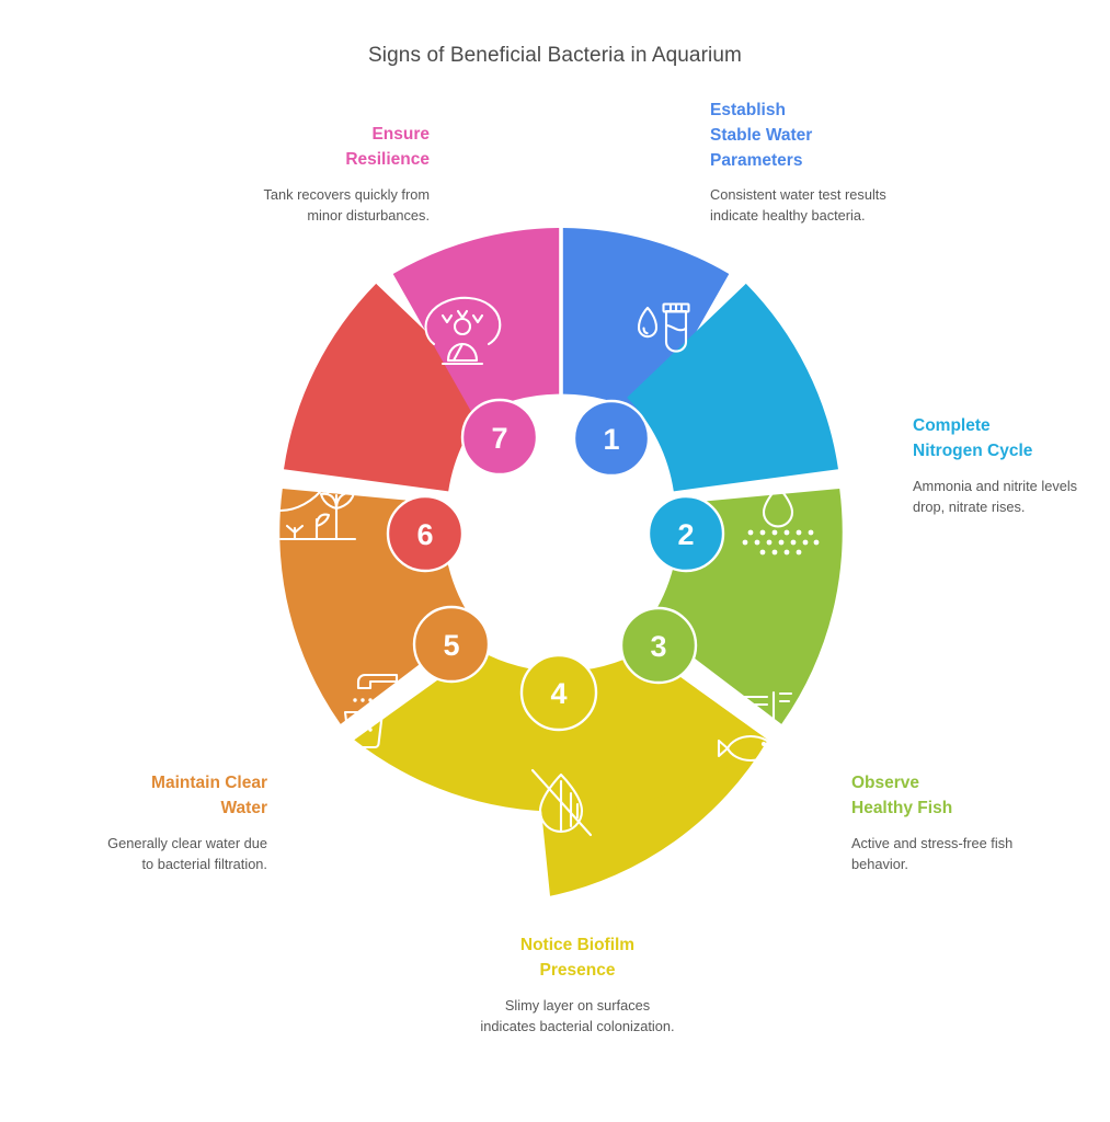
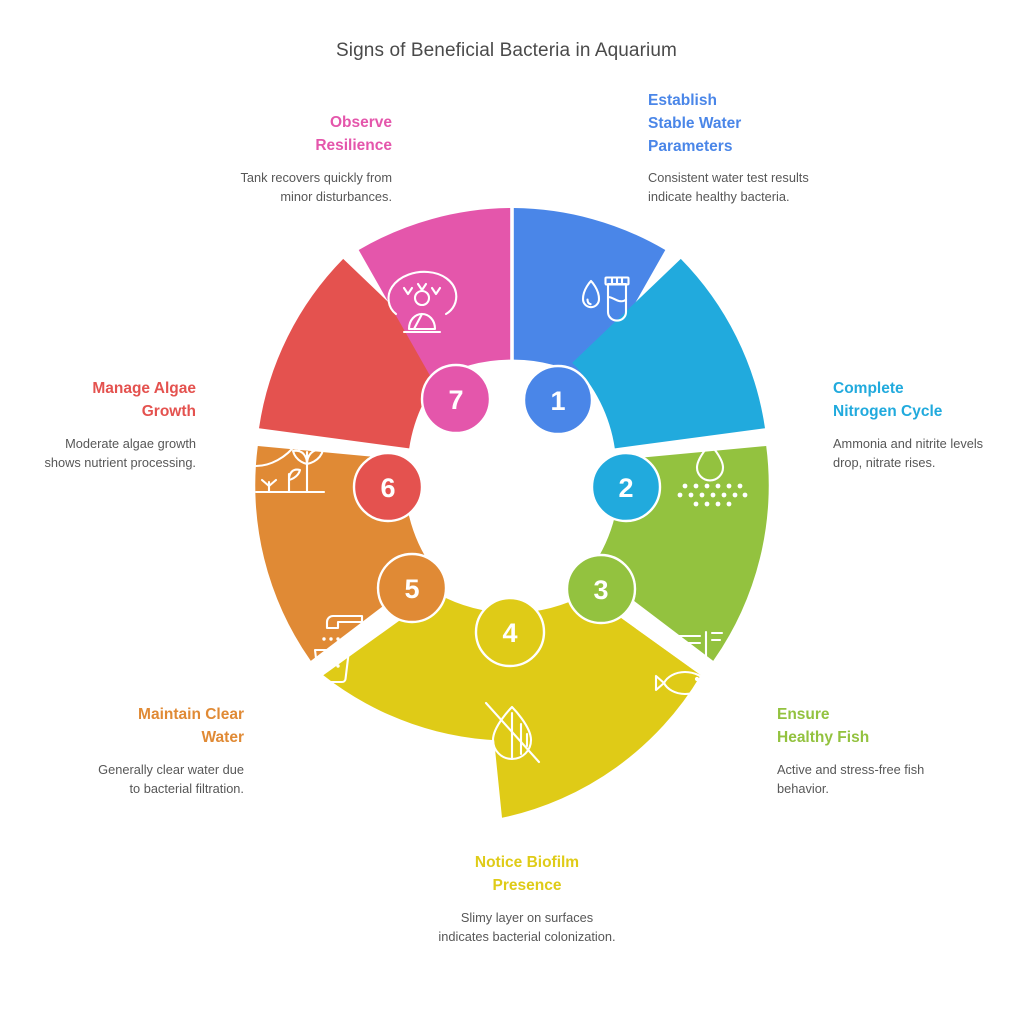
  Signs of Beneficial Bacteria in Aquarium
  1
  2
  3
  4
  5
  6
  7
  Establish
  Stable Water
  Parameters
  Consistent water test results indicate healthy bacteria.
  Complete
  Nitrogen Cycle
  Ammonia and nitrite levels drop, nitrate rises.
- Observe
+ Ensure
  Healthy Fish
  Active and stress-free fish behavior.
  Notice Biofilm
  Presence
  Slimy layer on surfaces indicates bacterial colonization.
  Maintain Clear
  Water
  Generally clear water due to bacterial filtration.
+ Manage Algae
+ Growth
+ Moderate algae growth shows nutrient processing.
- Ensure
+ Observe
  Resilience
  Tank recovers quickly from minor disturbances.
